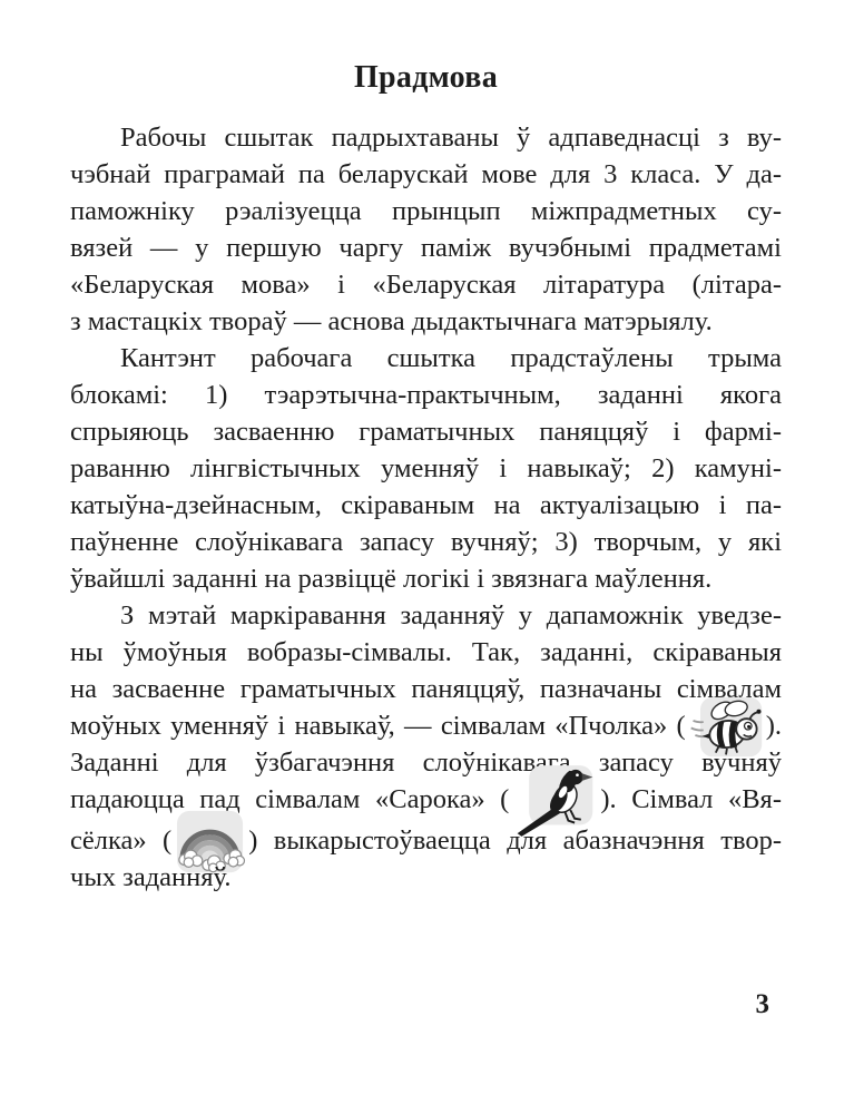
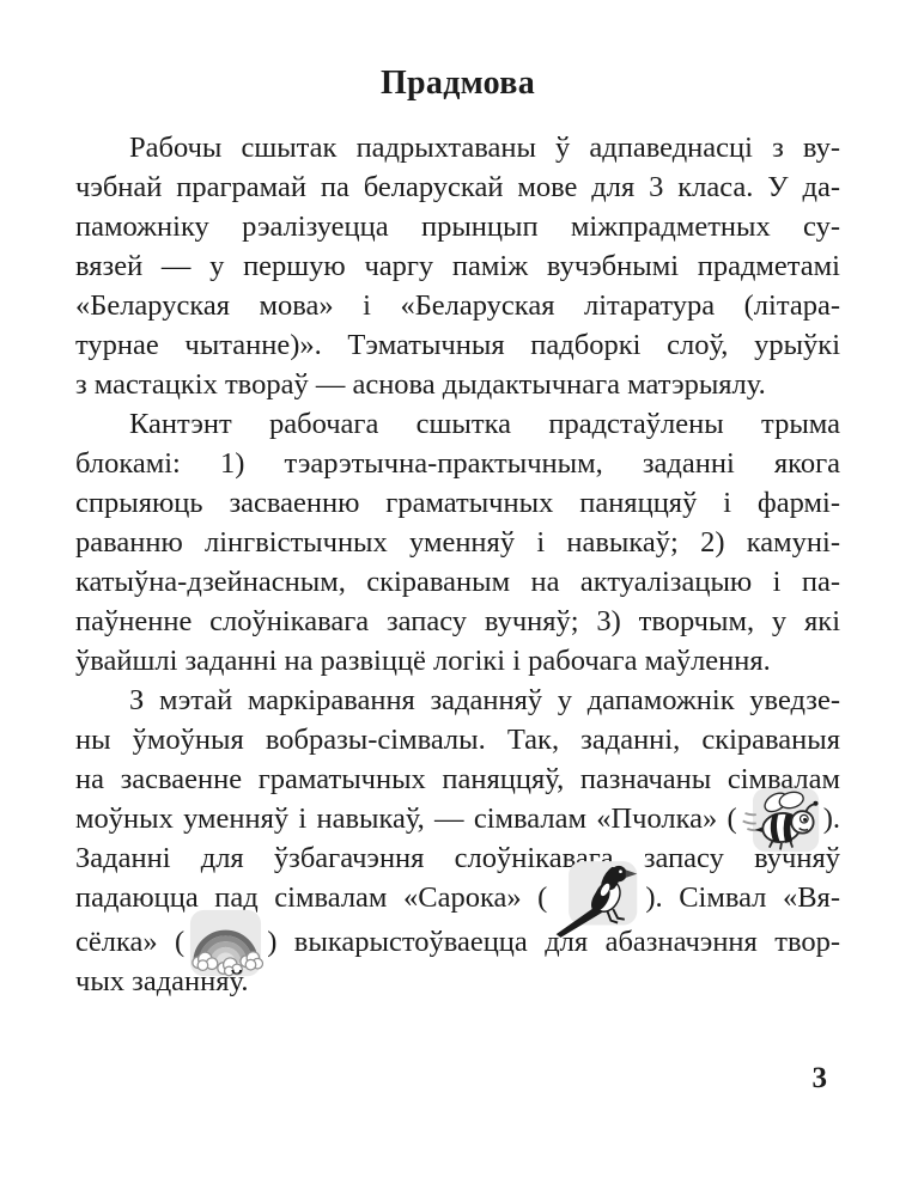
  Прадмова
  Рабочы сшытак падрыхтаваны ў адпаведнасці з ву-
  чэбнай праграмай па беларускай мове для 3 класа. У да-
  паможніку рэалізуецца прынцып міжпрадметных су-
  вязей — у першую чаргу паміж вучэбнымі прадметамі
  «Беларуская мова» і «Беларуская літаратура (літара-
+ турнае чытанне)». Тэматычныя падборкі слоў, урыўкі
  з мастацкіх твораў — аснова дыдактычнага матэрыялу.
  Кантэнт рабочага сшытка прадстаўлены трыма
  блокамі: 1) тэарэтычна-практычным, заданні якога
  спрыяюць засваенню граматычных паняццяў і фармі-
  раванню лінгвістычных уменняў і навыкаў; 2) камуні-
  катыўна-дзейнасным, скіраваным на актуалізацыю і па-
  паўненне слоўнікавага запасу вучняў; 3) творчым, у які
- ўвайшлі заданні на развіццё логікі і звязнага маўлення.
+ ўвайшлі заданні на развіццё логікі і рабочага маўлення.
  З мэтай маркіравання заданняў у дапаможнік уведзе-
  ны ўмоўныя вобразы-сімвалы. Так, заданні, скіраваныя
  на засваенне граматычных паняццяў, пазначаны сімвалам
  моўных уменняў і навыкаў, — сімвалам «Пчолка» ( ).
  Заданні для ўзбагачэння слоўнікавага запасу вучняў
  падаюцца пад сімвалам «Сарока» ( ). Сімвал «Вя-
  сёлка» ( ) выкарыстоўваецца для абазначэння твор-
  чых заданняў.
  3
